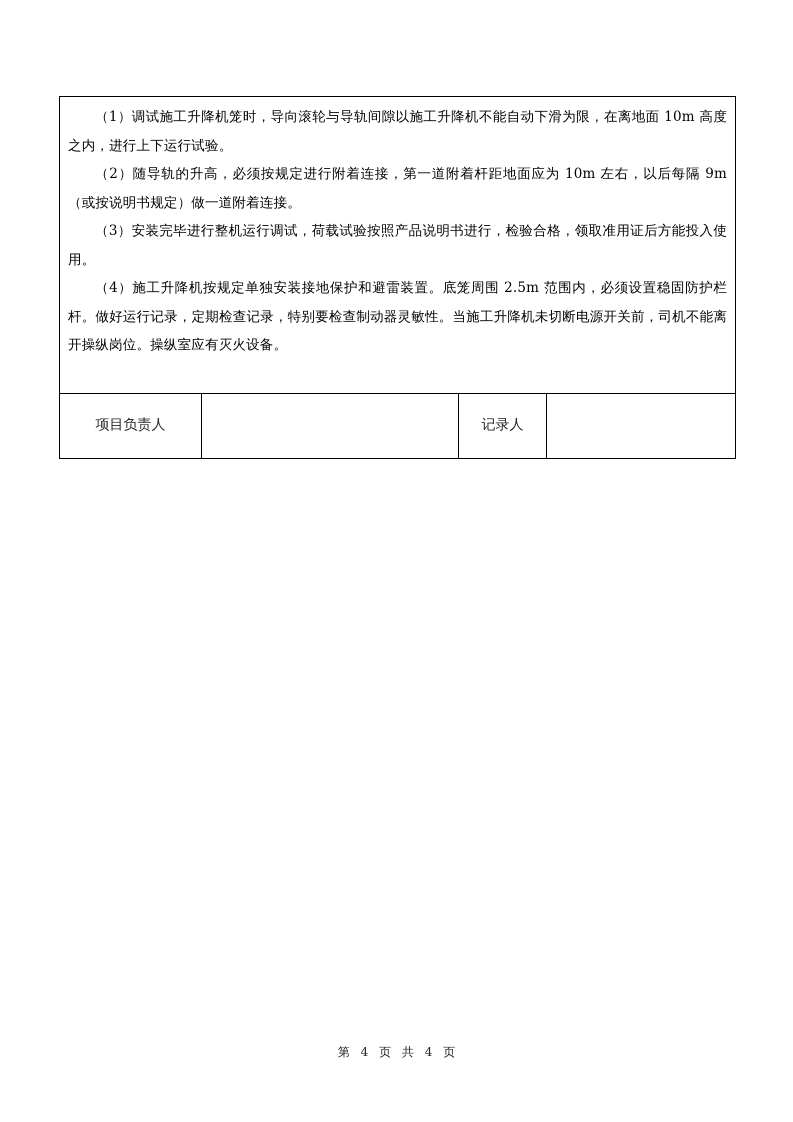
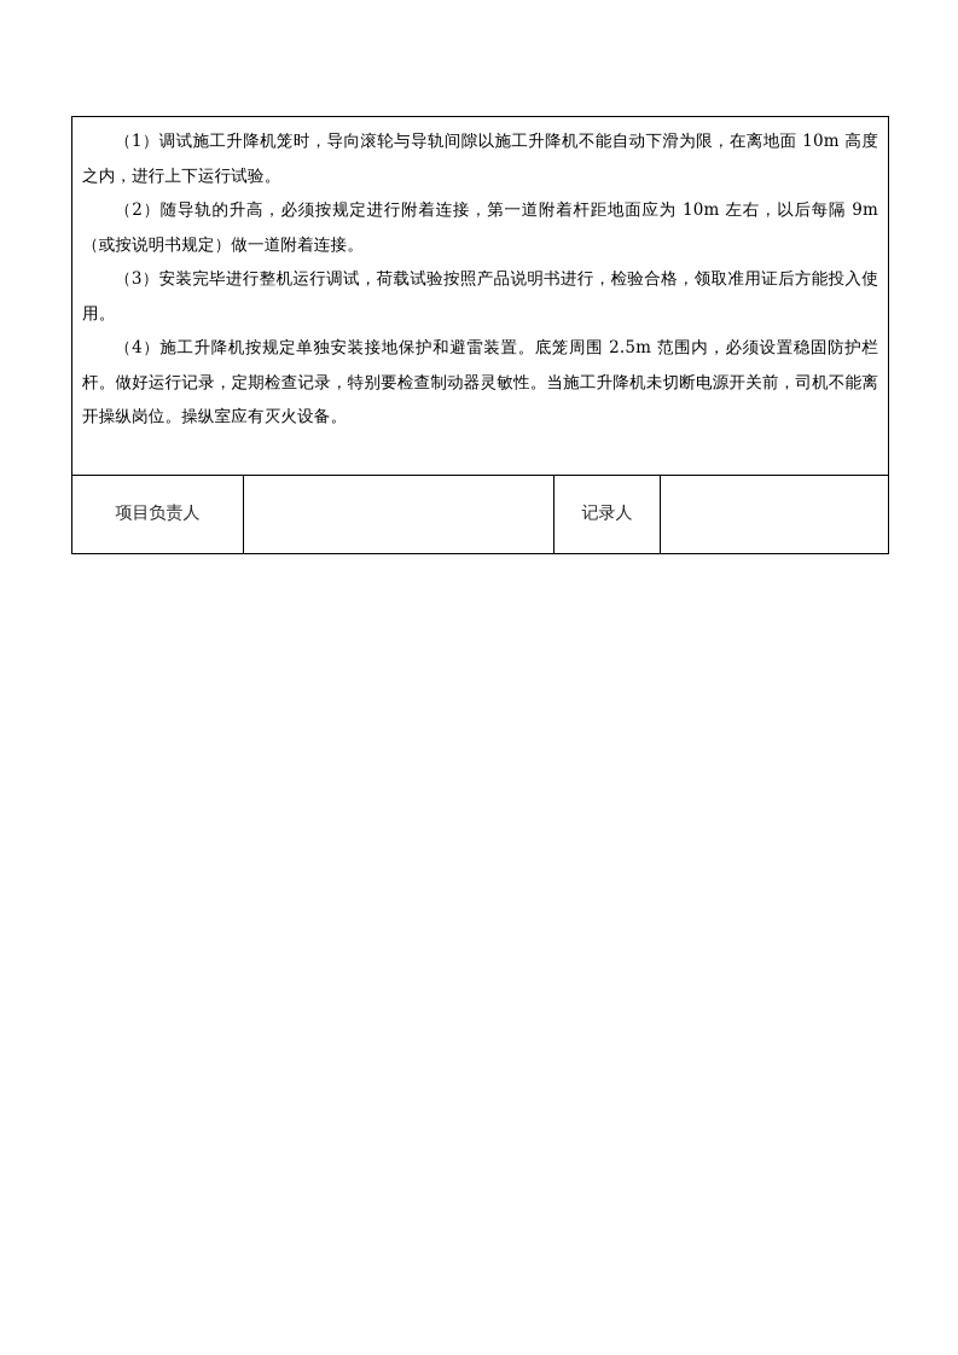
  （1）调试施工升降机笼时，导向滚轮与导轨间隙以施工升降机不能自动下滑为限，在离地面 10m 高度之内，进行上下运行试验。 （2）随导轨的升高，必须按规定进行附着连接，第一道附着杆距地面应为 10m 左右，以后每隔 9m（或按说明书规定）做一道附着连接。 （3）安装完毕进行整机运行调试，荷载试验按照产品说明书进行，检验合格，领取准用证后方能投入使用。 （4）施工升降机按规定单独安装接地保护和避雷装置。底笼周围 2.5m 范围内，必须设置稳固防护栏杆。做好运行记录，定期检查记录，特别要检查制动器灵敏性。当施工升降机未切断电源开关前，司机不能离开操纵岗位。操纵室应有灭火设备。
  项目负责人		记录人
- 第 4 页 共 4 页
